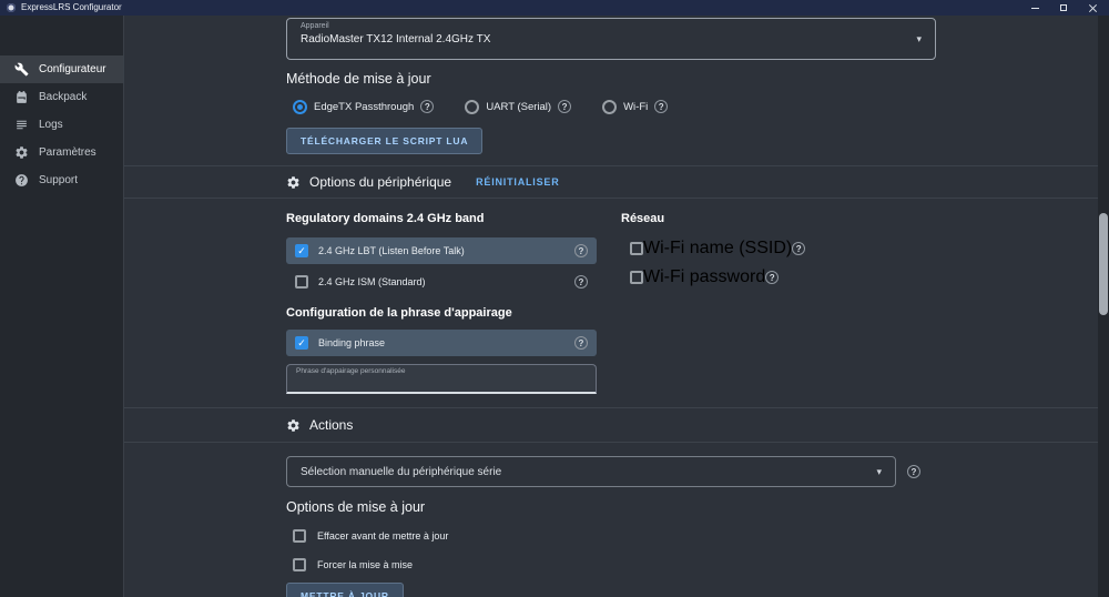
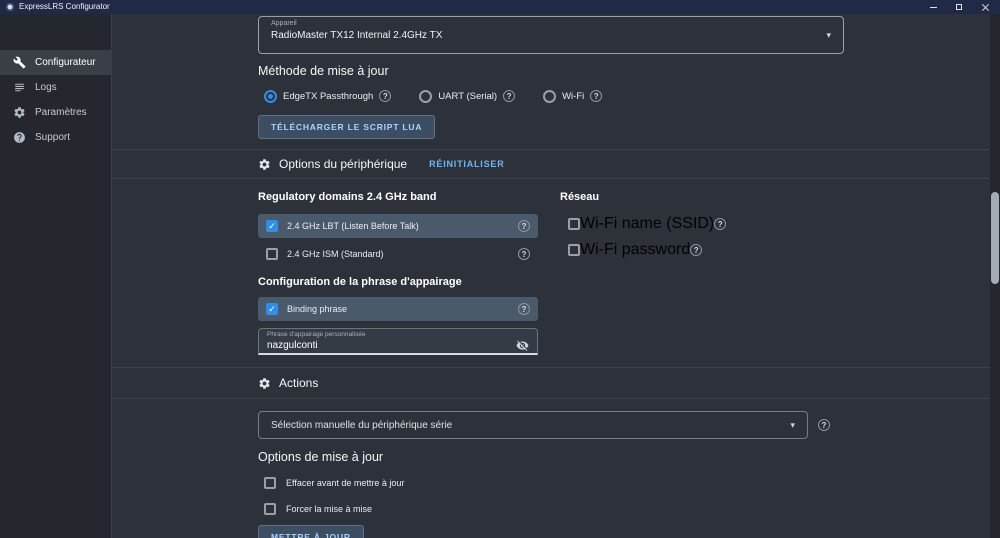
  ExpressLRS Configurator
  Configurateur
- Backpack
  Logs
  Paramètres
  Support
  RadioMaster TX12 Internal 2.4GHz TX
  ▾
  Méthode de mise à jour
  EdgeTX Passthrough
  ?
  UART (Serial)
  ?
  Wi-Fi
  ?
  TÉLÉCHARGER LE SCRIPT LUA
  Options du périphérique
  RÉINITIALISER
  Regulatory domains 2.4 GHz band
  ✓
  2.4 GHz LBT (Listen Before Talk)
  ?
  2.4 GHz ISM (Standard)
  ?
  Configuration de la phrase d'appairage
  ✓
  Binding phrase
  ?
+ nazgulconti
  Réseau
  Wi-Fi name (SSID)
  ?
  Wi-Fi password
  ?
  Actions
  Sélection manuelle du périphérique série
  ▾
  ?
  Options de mise à jour
  Effacer avant de mettre à jour
  Forcer la mise à mise
  METTRE À JOUR
